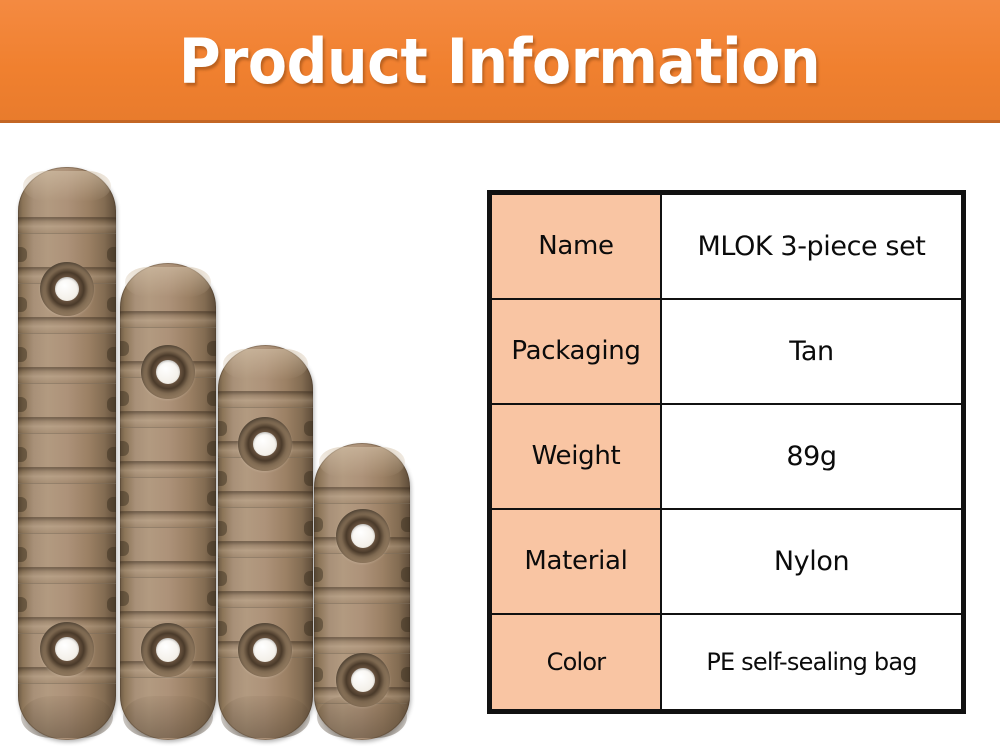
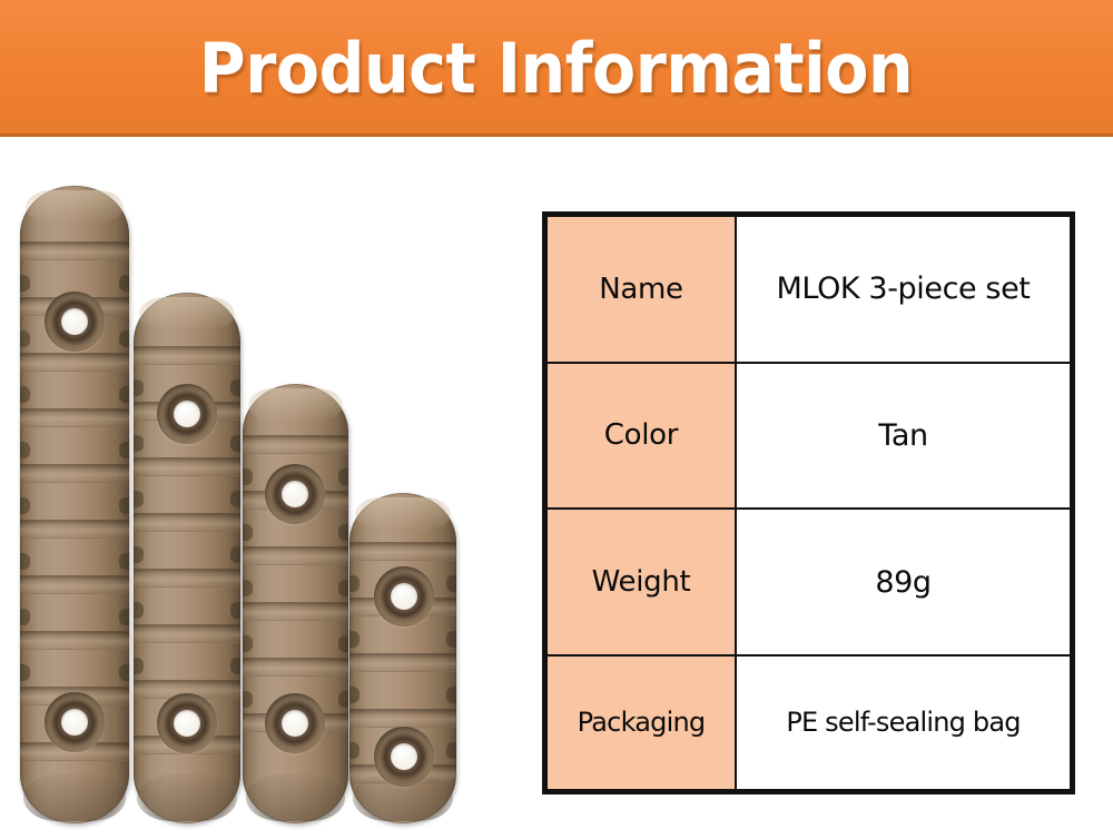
  Product Information
  Name	MLOK 3-piece set
- Packaging	Tan
+ Color	Tan
  Weight	89g
- Material	Nylon
- Color	PE self-sealing bag
+ Packaging	PE self-sealing bag
